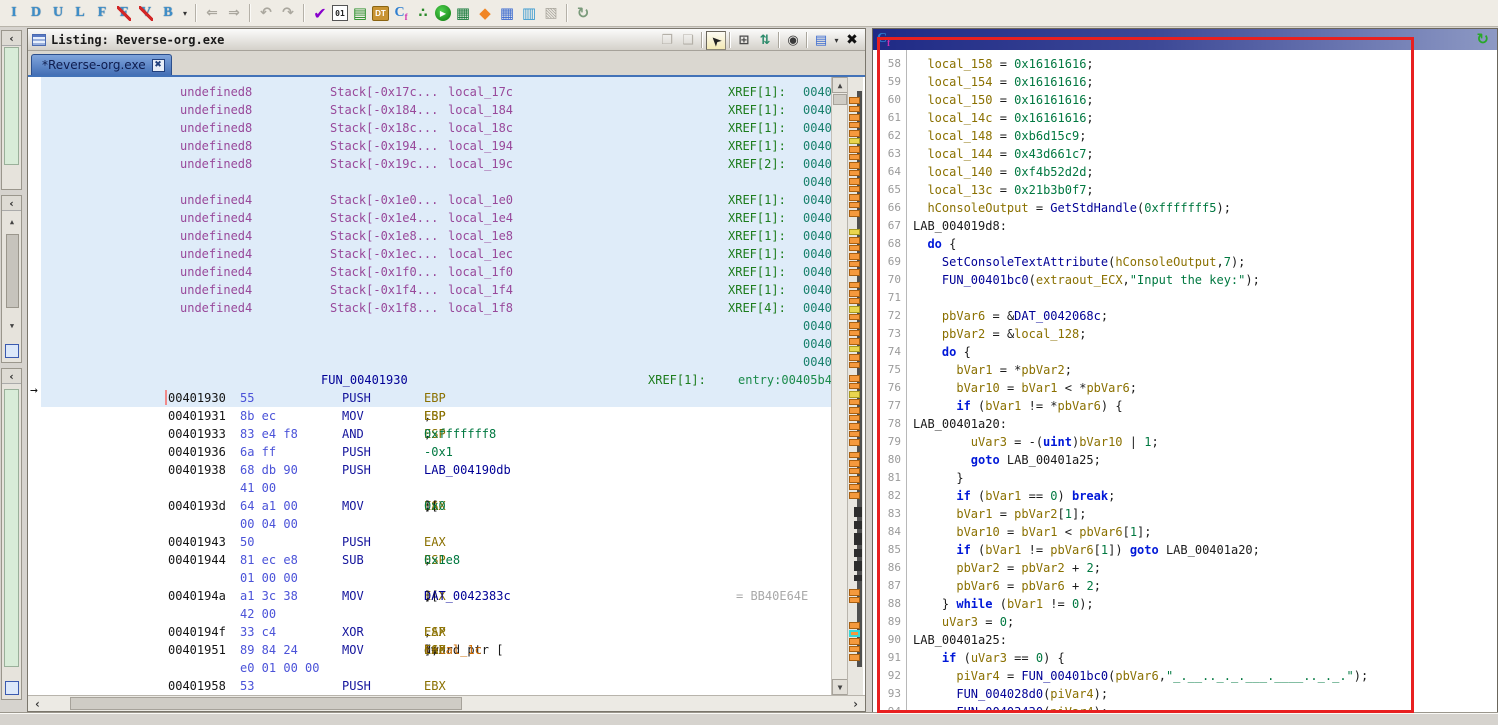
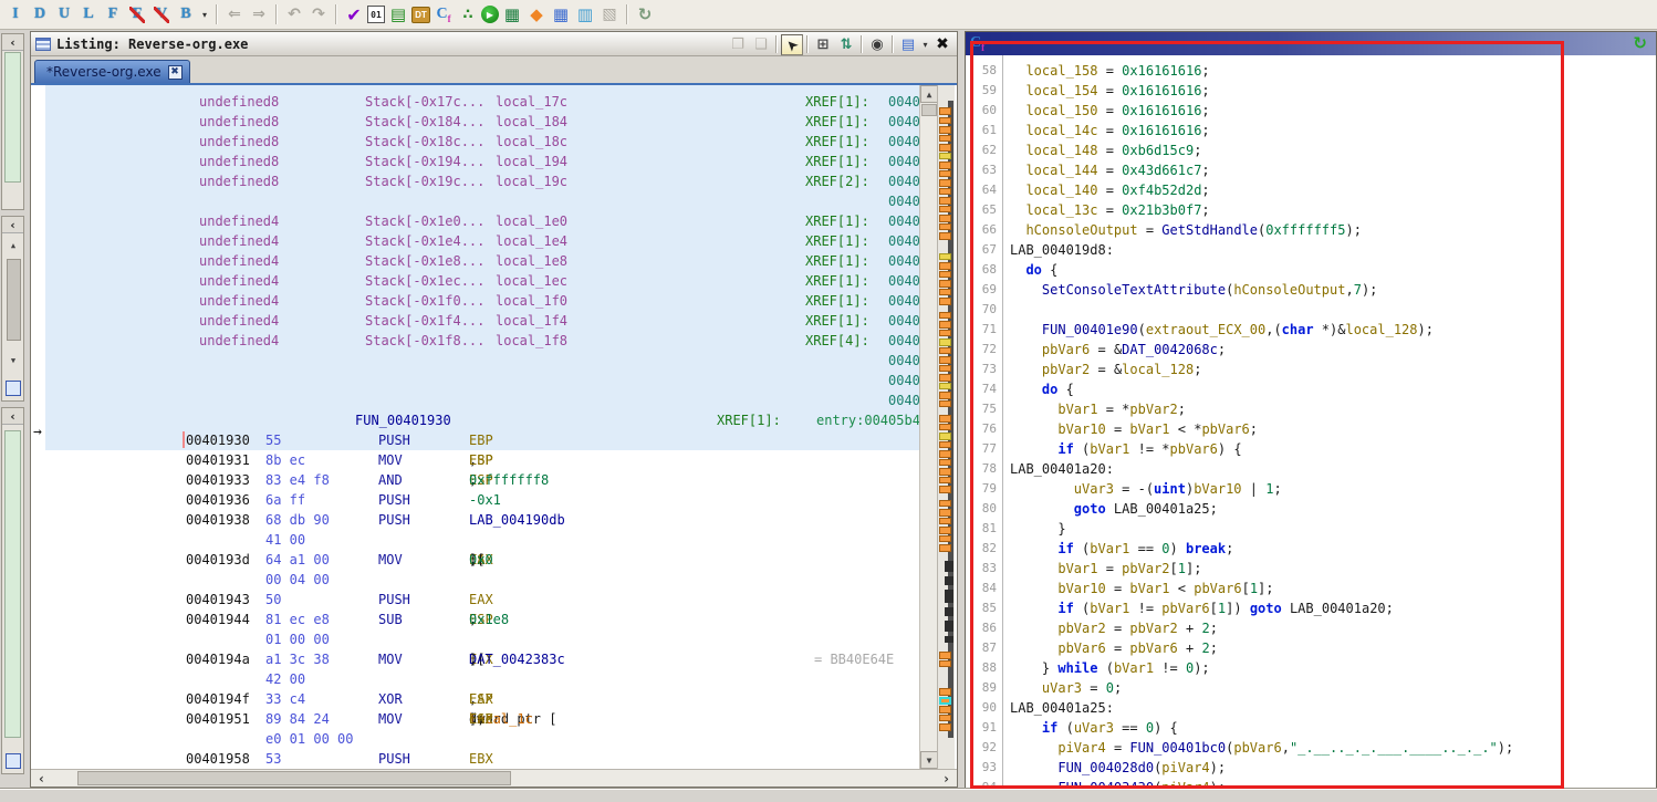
  I
  D
  U
  L
  F
  F
  V
  B
  ▾
  ⇐
  ⇒
  ↶
  ↷
  ✔
  01
  ▤
  DT
  C
  f
  ∴
  ▶
  ▦
  ◆
  ▦
  ▥
  ▧
  ↻
  ‹
  ‹
  ▲
  ▼
  ‹
  Listing: Reverse-org.exe
  ❐
  ❑
  ⊞
  ⇅
  ◉
  ▤
  ▾
  ✖
  *Reverse-org.exe
  ✖
  undefined8
  Stack[-0x17c...
  local_17c
  XREF[1]:
  0040
  undefined8
  Stack[-0x184...
  local_184
  XREF[1]:
  0040
  undefined8
  Stack[-0x18c...
  local_18c
  XREF[1]:
  0040
  undefined8
  Stack[-0x194...
  local_194
  XREF[1]:
  0040
  undefined8
  Stack[-0x19c...
  local_19c
  XREF[2]:
  0040
  0040
  undefined4
  Stack[-0x1e0...
  local_1e0
  XREF[1]:
  0040
  undefined4
  Stack[-0x1e4...
  local_1e4
  XREF[1]:
  0040
  undefined4
  Stack[-0x1e8...
  local_1e8
  XREF[1]:
  0040
  undefined4
  Stack[-0x1ec...
  local_1ec
  XREF[1]:
  0040
  undefined4
  Stack[-0x1f0...
  local_1f0
  XREF[1]:
  0040
  undefined4
  Stack[-0x1f4...
  local_1f4
  XREF[1]:
  0040
  undefined4
  Stack[-0x1f8...
  local_1f8
  XREF[4]:
  0040
  0040
  0040
  0040
  FUN_00401930
  XREF[1]:
  entry:00405b4
  00401930
  55
  PUSH
  EBP
  00401931
  8b ec
  MOV
  EBP
  ,
  ESP
  00401933
  83 e4 f8
  AND
  ESP
  ,
  0xfffffff8
  00401936
  6a ff
  PUSH
  -0x1
  00401938
  68 db 90
  PUSH
  LAB_004190db
  41 00
  0040193d
  64 a1 00
  MOV
  EAX
  ,
  FS
  :[
  0x0
  ]
  00 04 00
  00401943
  50
  PUSH
  EAX
  00401944
  81 ec e8
  SUB
  ESP
  ,
  0x1e8
  01 00 00
  0040194a
  a1 3c 38
  MOV
  EAX
  ,[
  DAT_0042383c
  ]
  = BB40E64E
  42 00
  0040194f
  33 c4
  XOR
  EAX
  ,
  ESP
  00401951
  89 84 24
  MOV
  dword ptr [
  local_1c
  +
  ESP
  ],
  EAX
  e0 01 00 00
  00401958
  53
  PUSH
  EBX
  →
  ▲
  ▼
  ‹
  ›
  C
  f
  ↻
  58
  local_158 = 0x16161616;
  59
  local_154 = 0x16161616;
  60
  local_150 = 0x16161616;
  61
  local_14c = 0x16161616;
  62
  local_148 = 0xb6d15c9;
  63
  local_144 = 0x43d661c7;
  64
  local_140 = 0xf4b52d2d;
  65
  local_13c = 0x21b3b0f7;
  66
  hConsoleOutput = GetStdHandle(0xfffffff5);
  67
  LAB_004019d8:
  68
  do {
  69
  SetConsoleTextAttribute(hConsoleOutput,7);
  70
- FUN_00401bc0(extraout_ECX,"Input the key:");
  71
+ FUN_00401e90(extraout_ECX_00,(char *)&local_128);
  72
  pbVar6 = &DAT_0042068c;
  73
  pbVar2 = &local_128;
  74
  do {
  75
  bVar1 = *pbVar2;
  76
  bVar10 = bVar1 < *pbVar6;
  77
  if (bVar1 != *pbVar6) {
  78
  LAB_00401a20:
  79
  uVar3 = -(uint)bVar10 | 1;
  80
  goto LAB_00401a25;
  81
  }
  82
  if (bVar1 == 0) break;
  83
  bVar1 = pbVar2[1];
  84
  bVar10 = bVar1 < pbVar6[1];
  85
  if (bVar1 != pbVar6[1]) goto LAB_00401a20;
  86
  pbVar2 = pbVar2 + 2;
  87
  pbVar6 = pbVar6 + 2;
  88
  } while (bVar1 != 0);
  89
  uVar3 = 0;
  90
  LAB_00401a25:
  91
  if (uVar3 == 0) {
  92
  piVar4 = FUN_00401bc0(pbVar6,"_.__.._._.___.____.._._.");
  93
  FUN_004028d0(piVar4);
